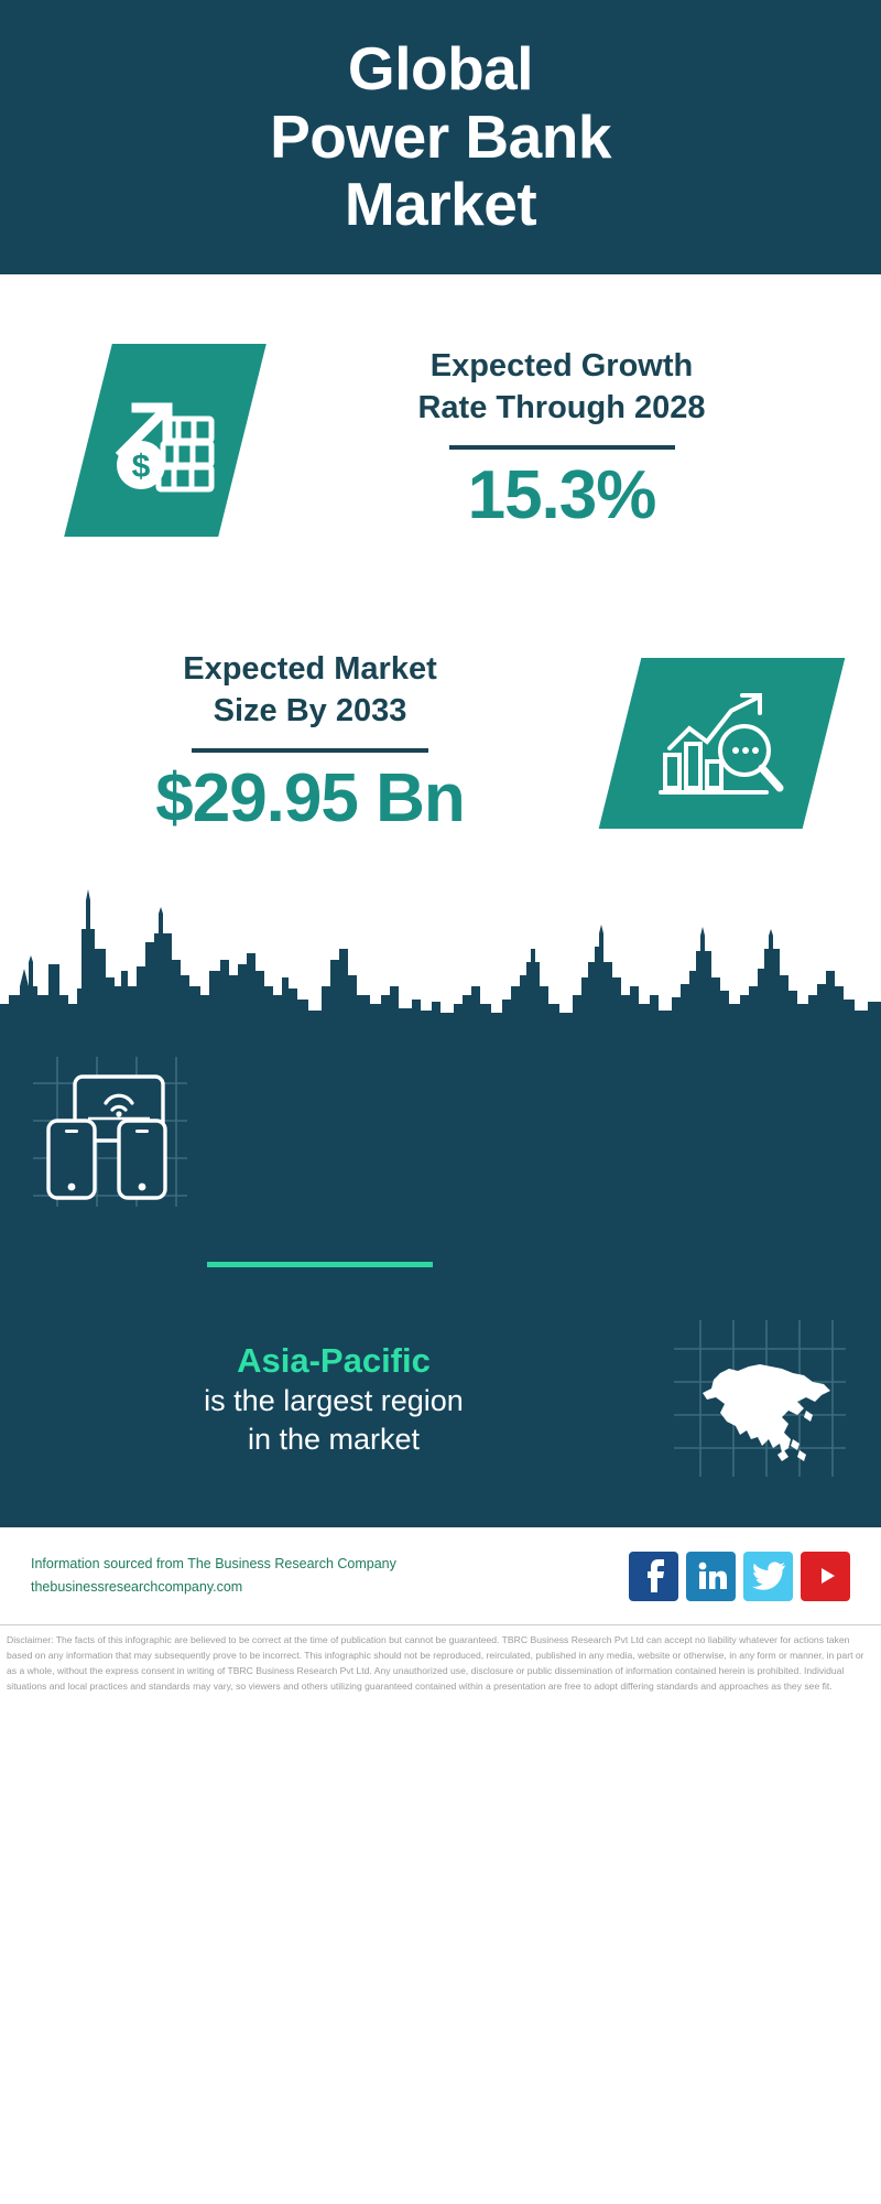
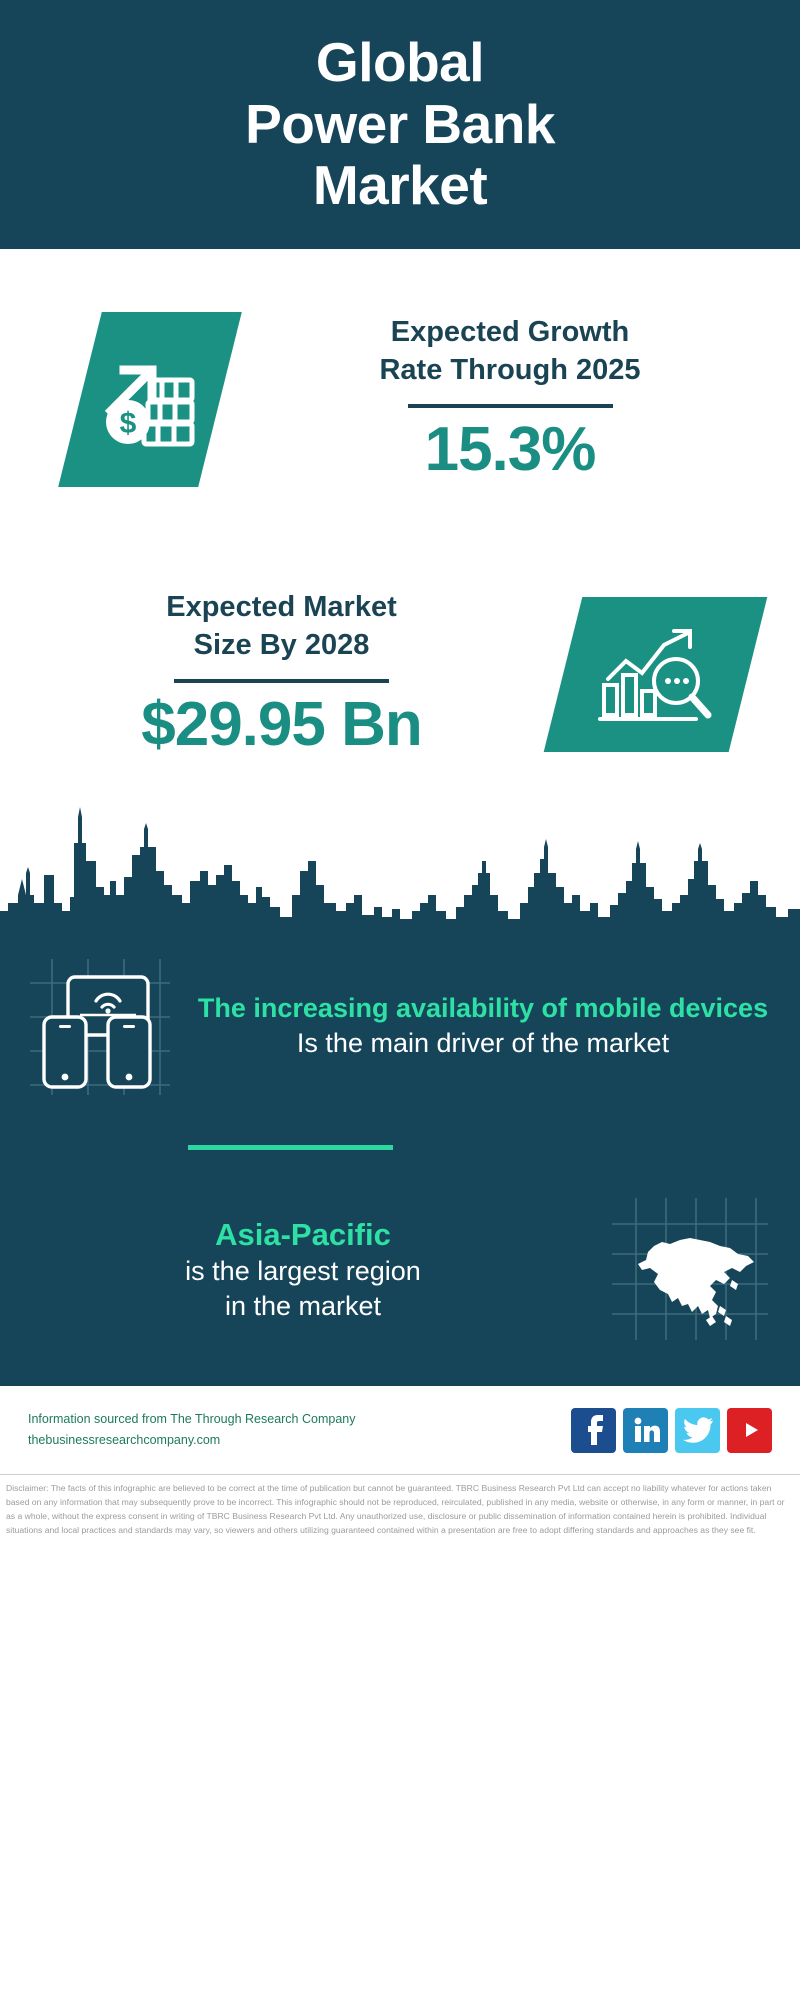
  Global
  Power Bank
  Market
  Expected Growth
- Rate Through 2028
+ Rate Through 2025
  15.3%
  Expected Market
- Size By 2033
+ Size By 2028
  $29.95 Bn
+ The increasing availability of mobile devices
+ Is the main driver of the market
  Asia-Pacific
  is the largest region
  in the market
- Information sourced from The Business Research Company
+ Information sourced from The Through Research Company
  thebusinessresearchcompany.com
  Disclaimer: The facts of this infographic are believed to be correct at the time of publication but cannot be guaranteed. TBRC Business Research Pvt Ltd can accept no liability whatever for actions taken based on any information that may subsequently prove to be incorrect. This infographic should not be reproduced, reirculated, published in any media, website or otherwise, in any form or manner, in part or as a whole, without the express consent in writing of TBRC Business Research Pvt Ltd. Any unauthorized use, disclosure or public dissemination of information contained herein is prohibited. Individual situations and local practices and standards may vary, so viewers and others utilizing guaranteed contained within a presentation are free to adopt differing standards and approaches as they see fit.
